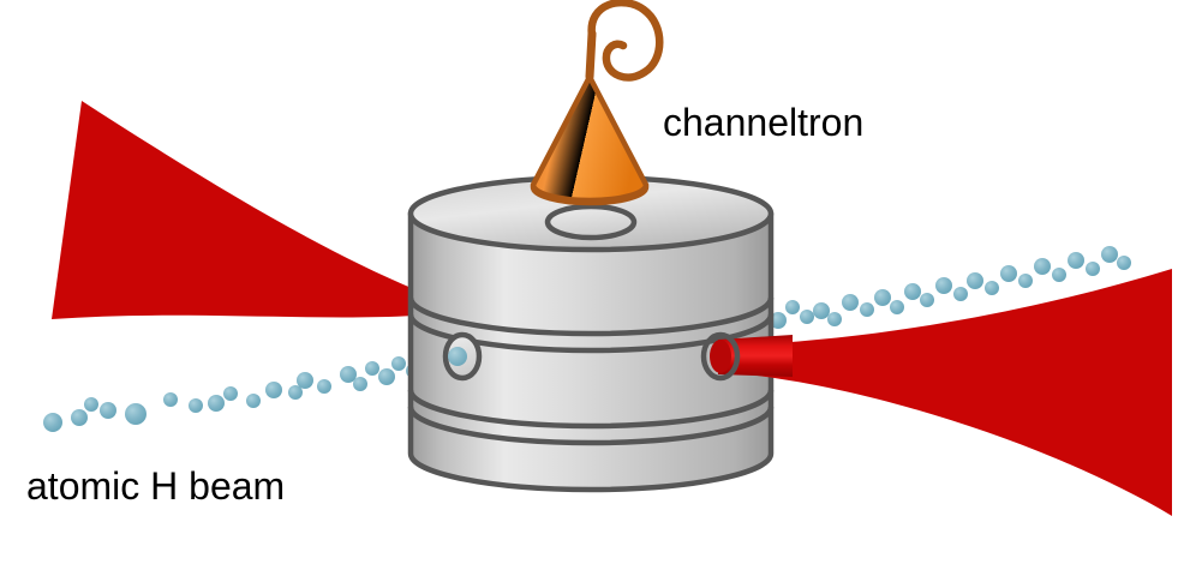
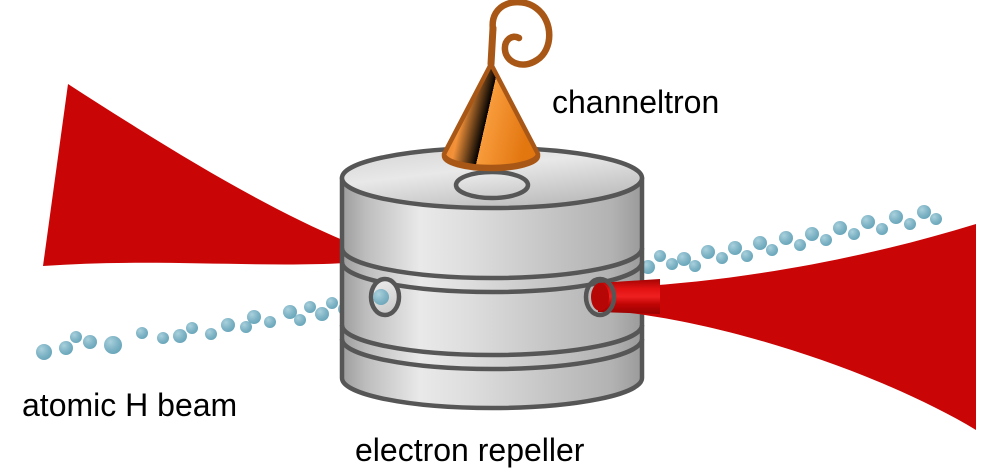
  channeltron
  atomic H beam
+ electron repeller
